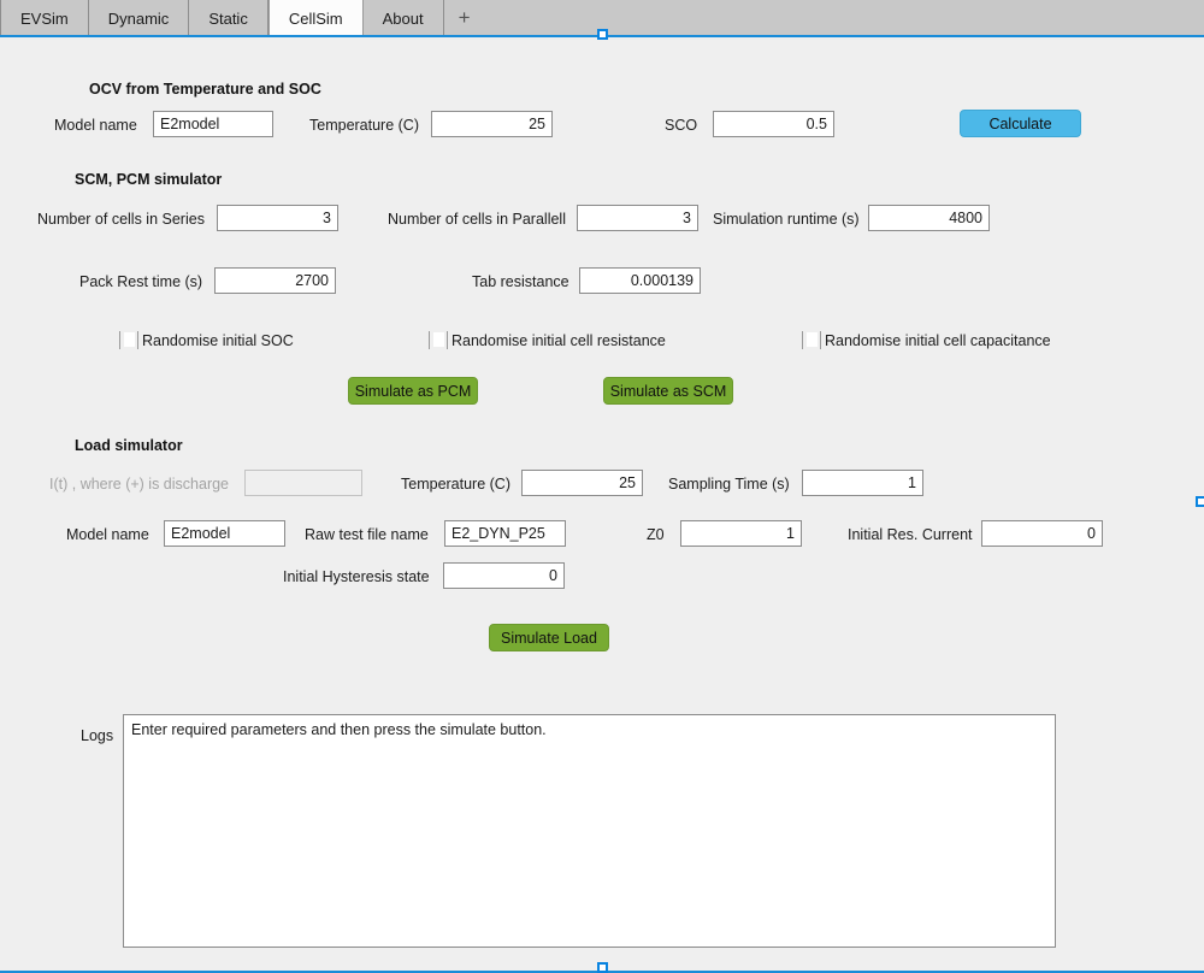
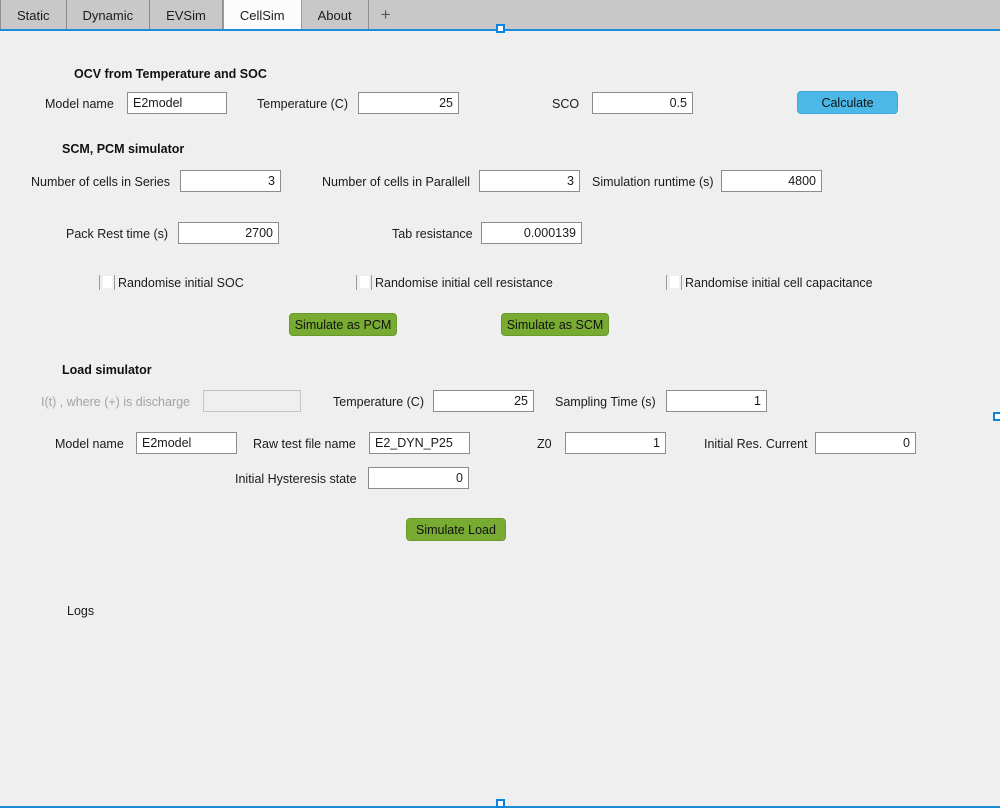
- EVSim
+ Static
  Dynamic
- Static
+ EVSim
  CellSim
  About
  +
  OCV from Temperature and SOC
  Model name
  E2model
  Temperature (C)
  25
  SCO
  0.5
  Calculate
  SCM, PCM simulator
  Number of cells in Series
  3
  Number of cells in Parallell
  3
  Simulation runtime (s)
  4800
  Pack Rest time (s)
  2700
  Tab resistance
  0.000139
  Randomise initial SOC
  Randomise initial cell resistance
  Randomise initial cell capacitance
  Simulate as PCM
  Simulate as SCM
  Load simulator
  I(t) , where (+) is discharge
  Temperature (C)
  25
  Sampling Time (s)
  1
  Model name
  E2model
  Raw test file name
  E2_DYN_P25
  Z0
  1
  Initial Res. Current
  0
  Initial Hysteresis state
  0
  Simulate Load
  Logs
- Enter required parameters and then press the simulate button.
